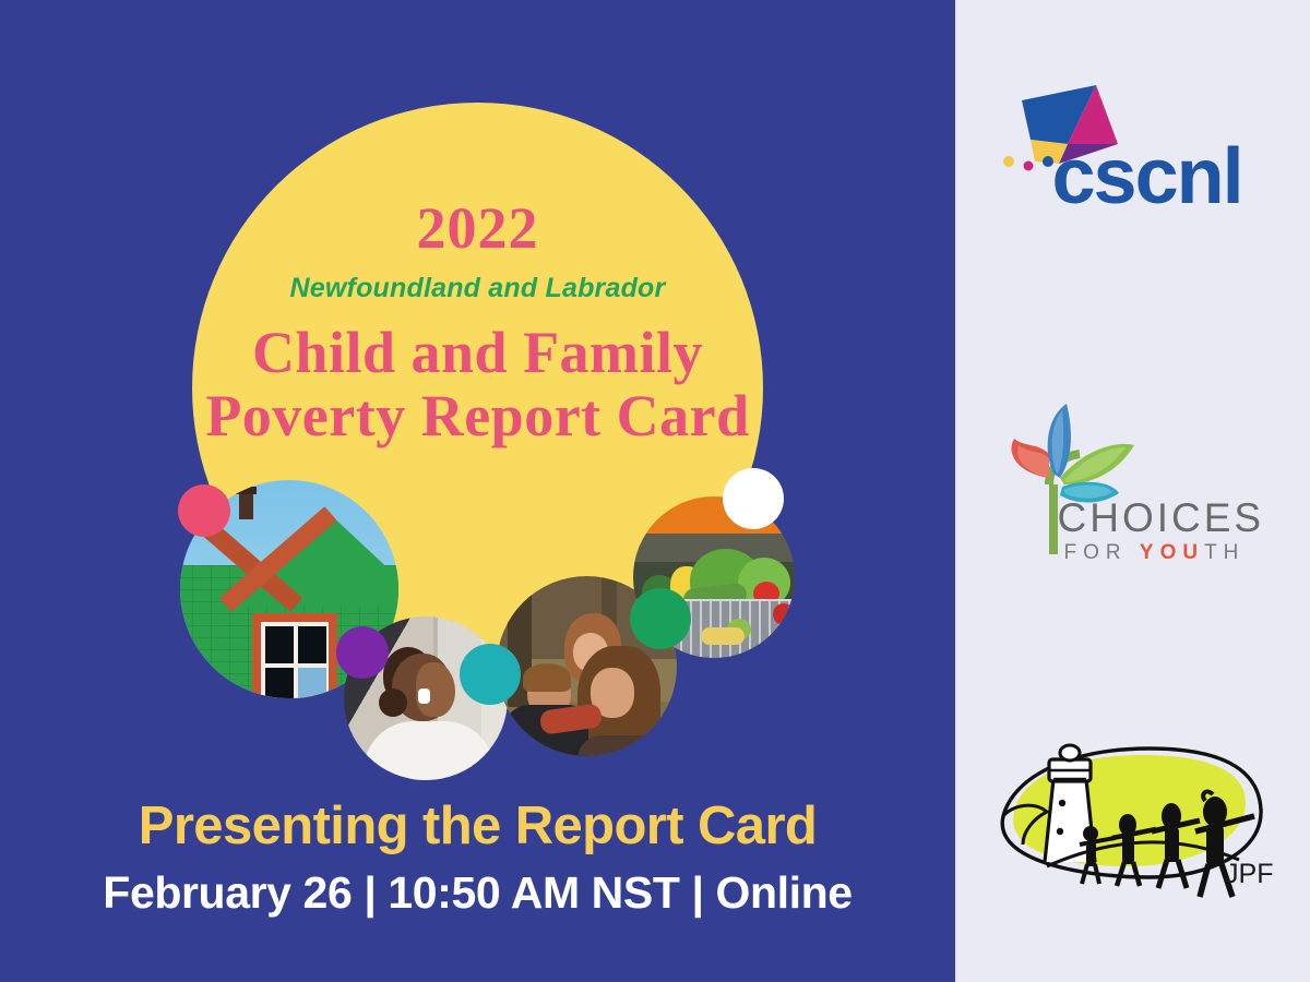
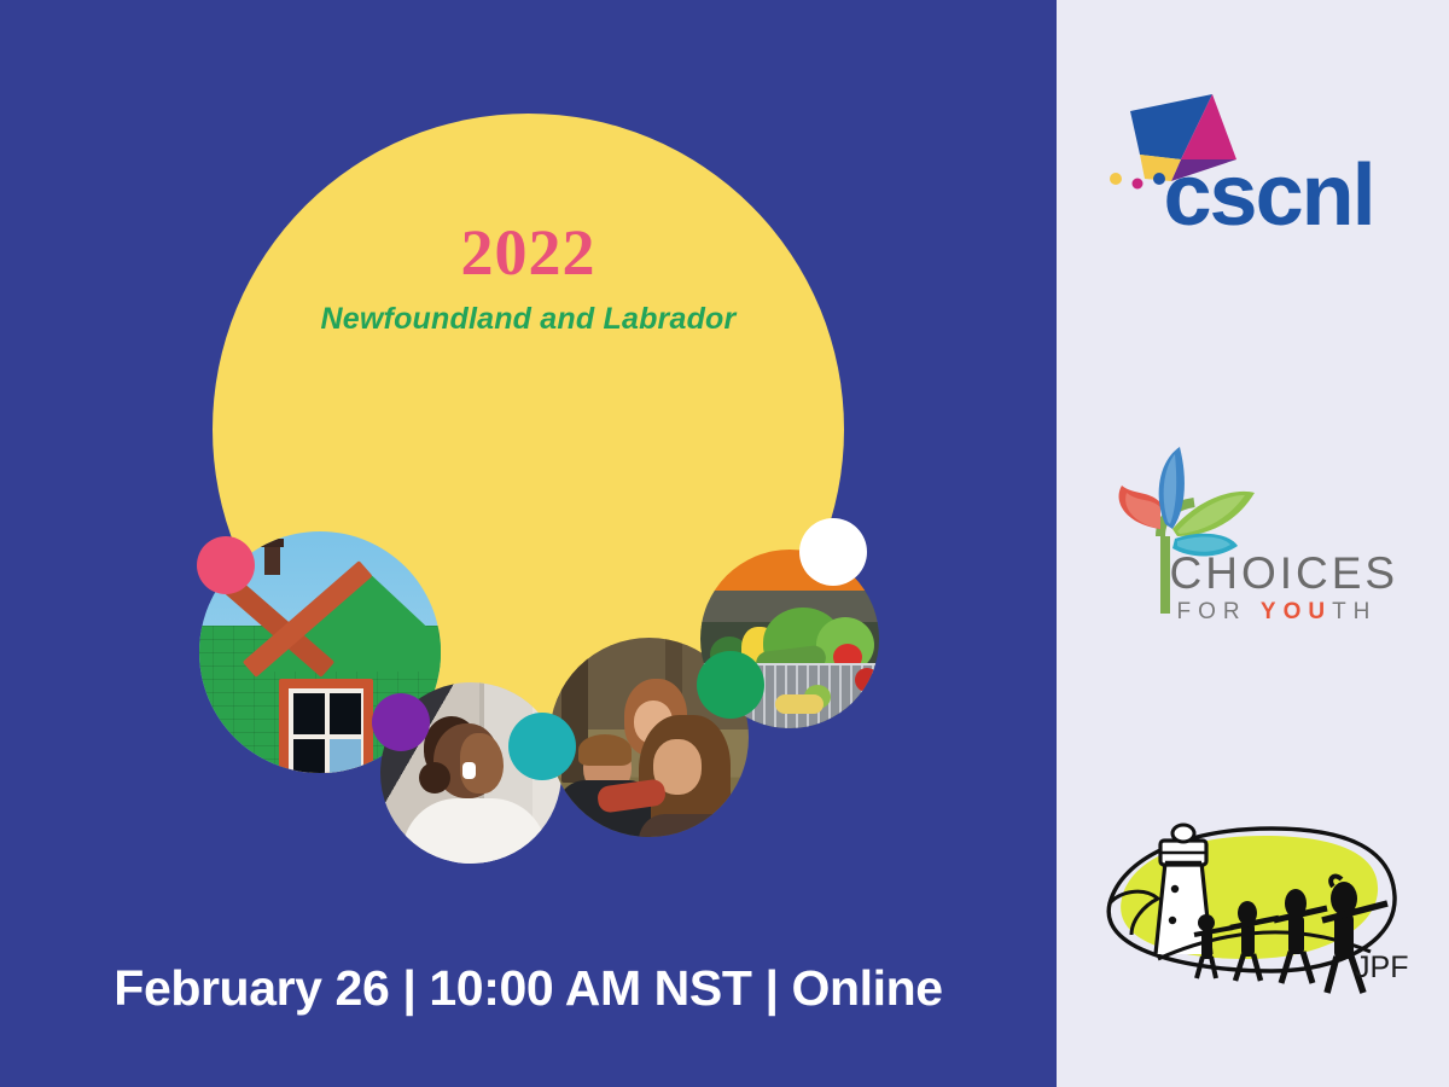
  2022
  Newfoundland and Labrador
- Child and Family
- Poverty Report Card
- Presenting the Report Card
- February 26 | 10:50 AM NST | Online
+ February 26 | 10:00 AM NST | Online
  cscnl
  CHOICES
  FOR YOUTH
  JPF
